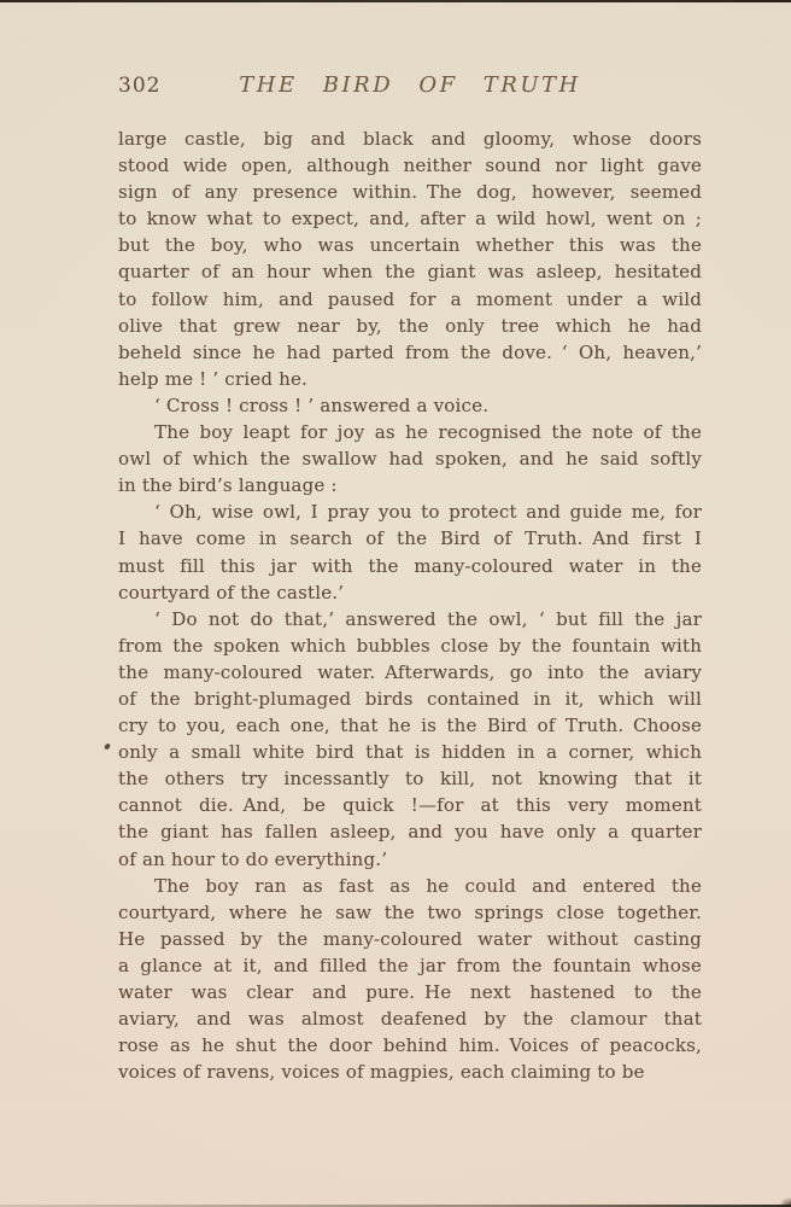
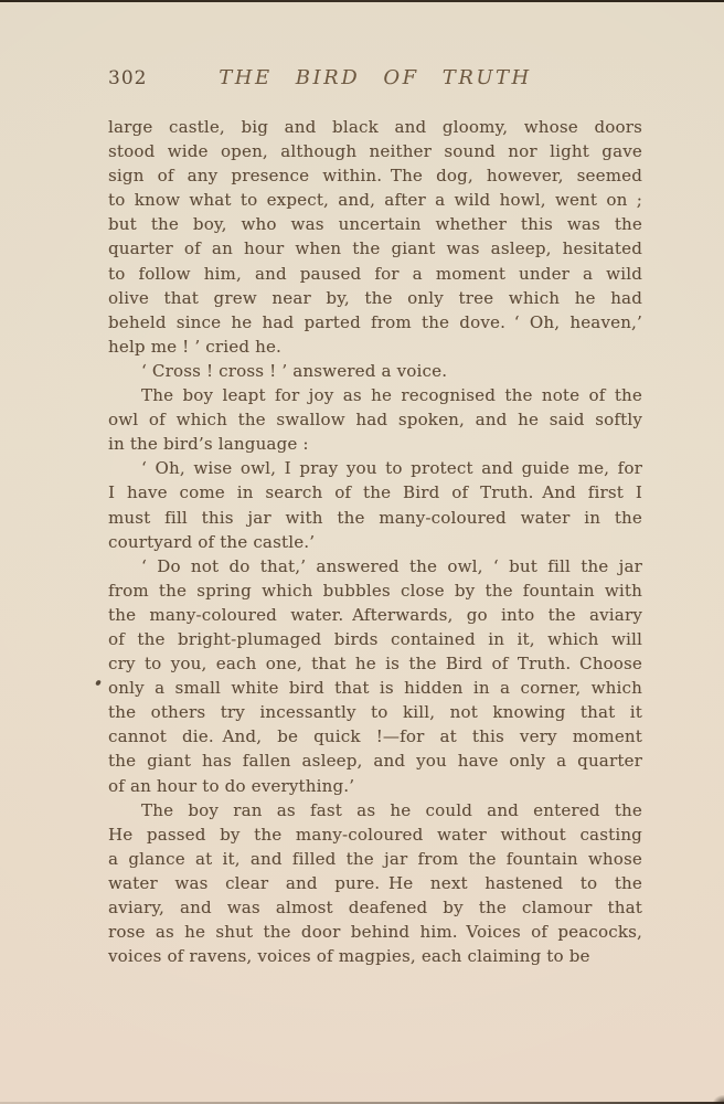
  302
  THE BIRD OF TRUTH
  large castle, big and black and gloomy, whose doors
  stood wide open, although neither sound nor light gave
  sign of any presence within. The dog, however, seemed
  to know what to expect, and, after a wild howl, went on ;
  but the boy, who was uncertain whether this was the
  quarter of an hour when the giant was asleep, hesitated
  to follow him, and paused for a moment under a wild
  olive that grew near by, the only tree which he had
  beheld since he had parted from the dove. ‘ Oh, heaven,’
  help me ! ’ cried he.
  ‘ Cross ! cross ! ’ answered a voice.
  The boy leapt for joy as he recognised the note of the
  owl of which the swallow had spoken, and he said softly
  in the bird’s language :
  ‘ Oh, wise owl, I pray you to protect and guide me, for
  I have come in search of the Bird of Truth. And first I
  must fill this jar with the many-coloured water in the
  courtyard of the castle.’
  ‘ Do not do that,’ answered the owl, ‘ but fill the jar
- from the spoken which bubbles close by the fountain with
+ from the spring which bubbles close by the fountain with
  the many-coloured water. Afterwards, go into the aviary
  of the bright-plumaged birds contained in it, which will
  cry to you, each one, that he is the Bird of Truth. Choose
  only a small white bird that is hidden in a corner, which
  the others try incessantly to kill, not knowing that it
  cannot die. And, be quick !—for at this very moment
  the giant has fallen asleep, and you have only a quarter
  of an hour to do everything.’
  The boy ran as fast as he could and entered the
- courtyard, where he saw the two springs close together.
  He passed by the many-coloured water without casting
  a glance at it, and filled the jar from the fountain whose
  water was clear and pure. He next hastened to the
  aviary, and was almost deafened by the clamour that
  rose as he shut the door behind him. Voices of peacocks,
  voices of ravens, voices of magpies, each claiming to be
